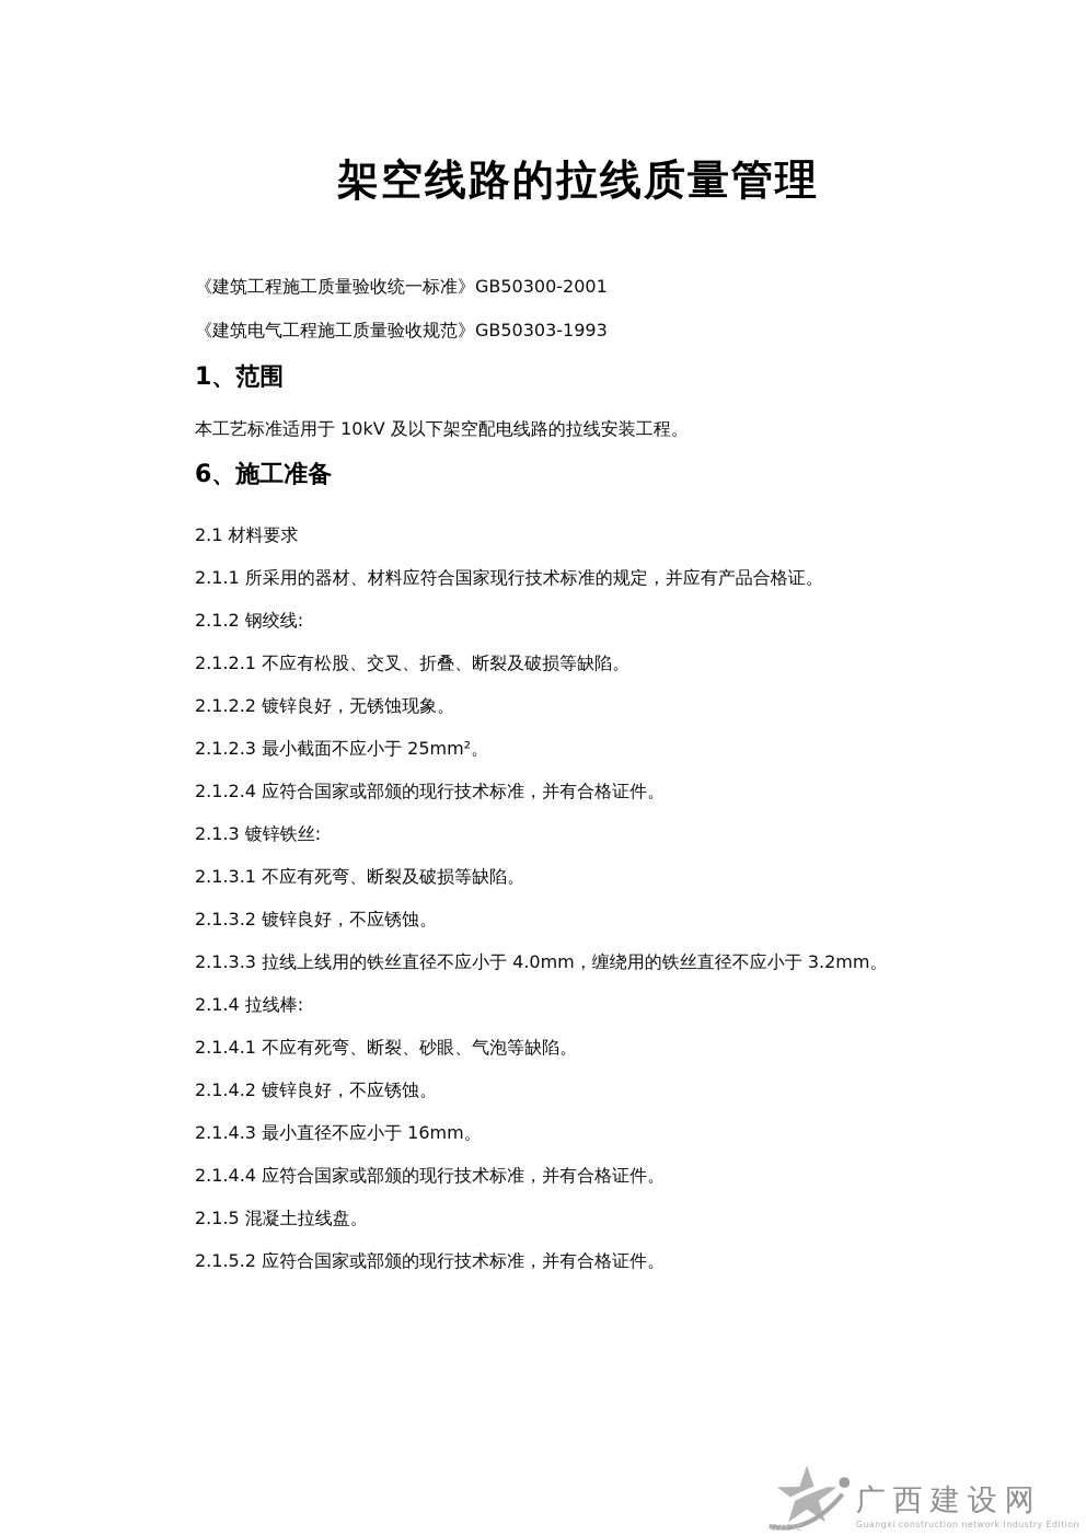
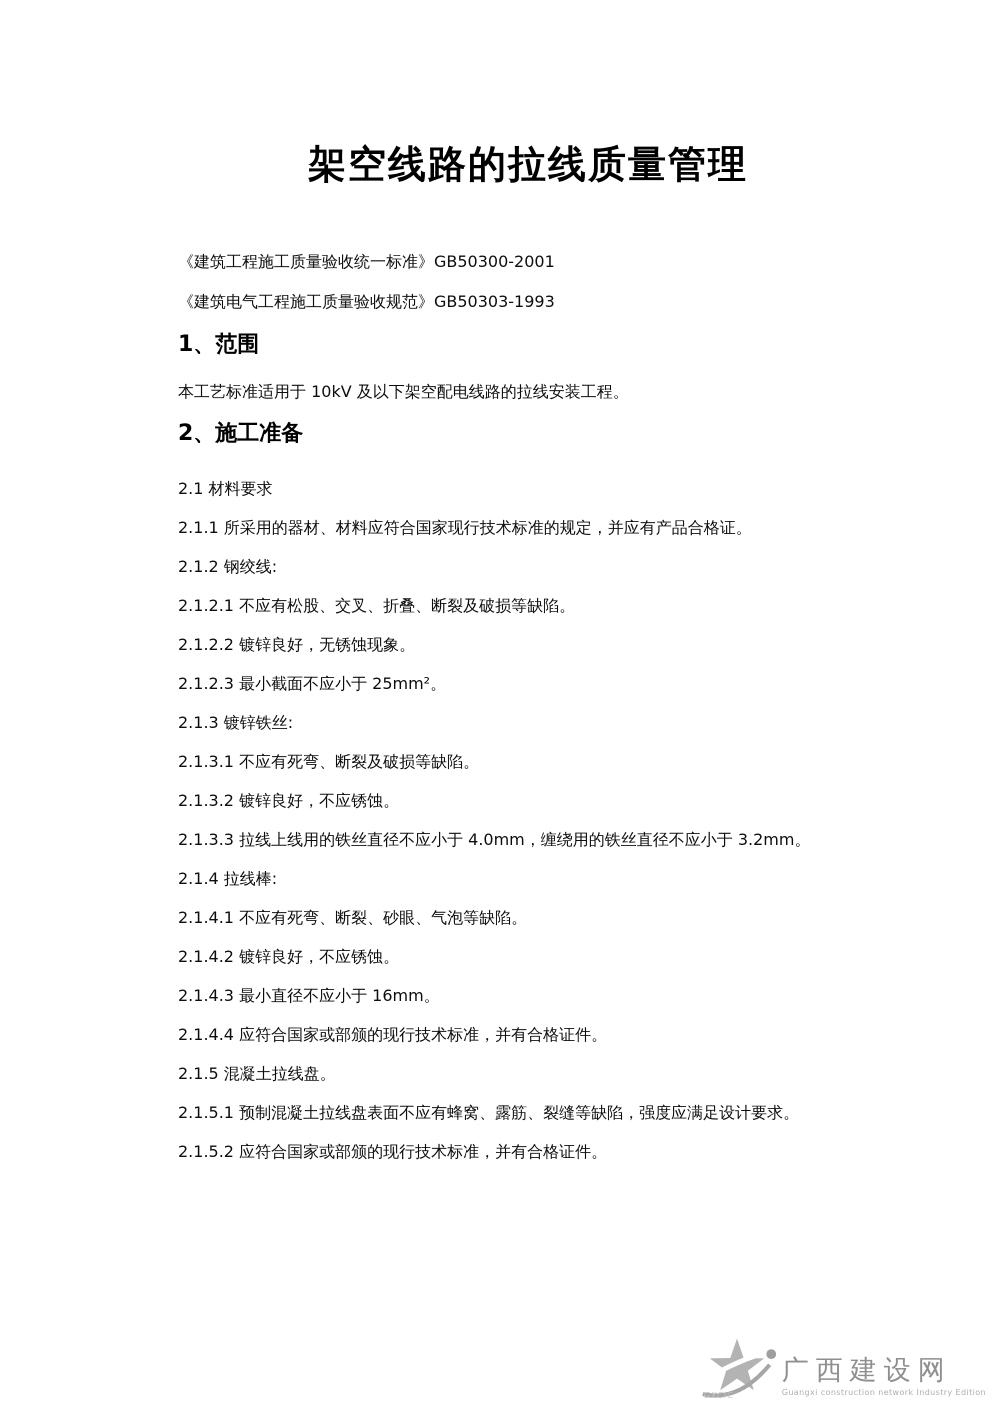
  架空线路的拉线质量管理
  《建筑工程施工质量验收统一标准》GB50300-2001
  《建筑电气工程施工质量验收规范》GB50303-1993
  1、范围
  本工艺标准适用于 10kV 及以下架空配电线路的拉线安装工程。
- 6、施工准备
+ 2、施工准备
  2.1 材料要求
  2.1.1 所采用的器材、材料应符合国家现行技术标准的规定，并应有产品合格证。
  2.1.2 钢绞线:
  2.1.2.1 不应有松股、交叉、折叠、断裂及破损等缺陷。
  2.1.2.2 镀锌良好，无锈蚀现象。
  2.1.2.3 最小截面不应小于 25mm²。
- 2.1.2.4 应符合国家或部颁的现行技术标准，并有合格证件。
  2.1.3 镀锌铁丝:
  2.1.3.1 不应有死弯、断裂及破损等缺陷。
  2.1.3.2 镀锌良好，不应锈蚀。
  2.1.3.3 拉线上线用的铁丝直径不应小于 4.0mm，缠绕用的铁丝直径不应小于 3.2mm。
  2.1.4 拉线棒:
  2.1.4.1 不应有死弯、断裂、砂眼、气泡等缺陷。
  2.1.4.2 镀锌良好，不应锈蚀。
  2.1.4.3 最小直径不应小于 16mm。
  2.1.4.4 应符合国家或部颁的现行技术标准，并有合格证件。
  2.1.5 混凝土拉线盘。
+ 2.1.5.1 预制混凝土拉线盘表面不应有蜂窝、露筋、裂缝等缺陷，强度应满足设计要求。
  2.1.5.2 应符合国家或部颁的现行技术标准，并有合格证件。
  GXCIC
  广西建设网
  Guangxi construction network Industry Edition
